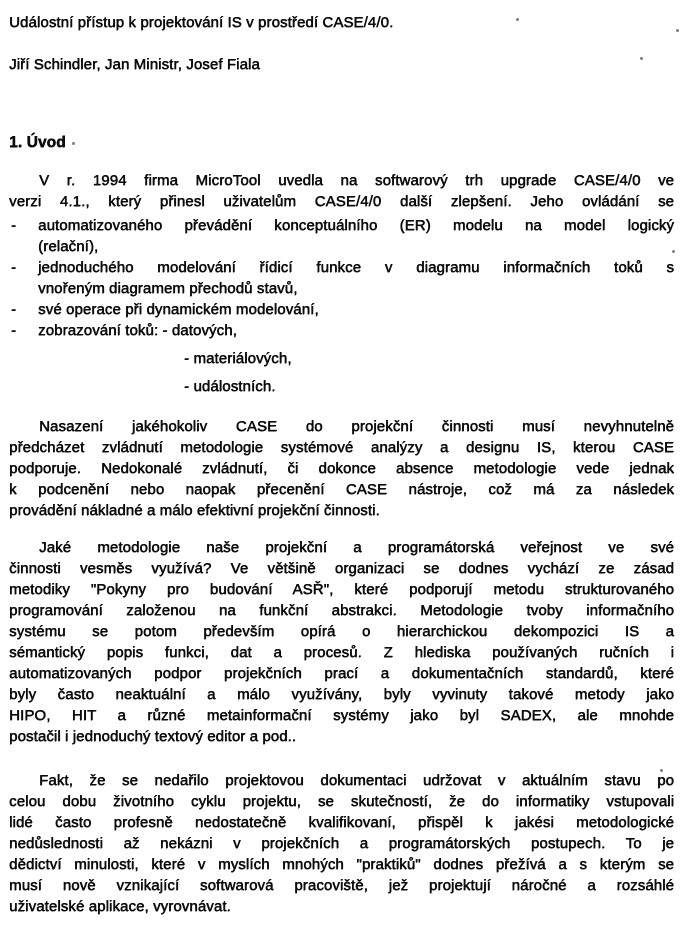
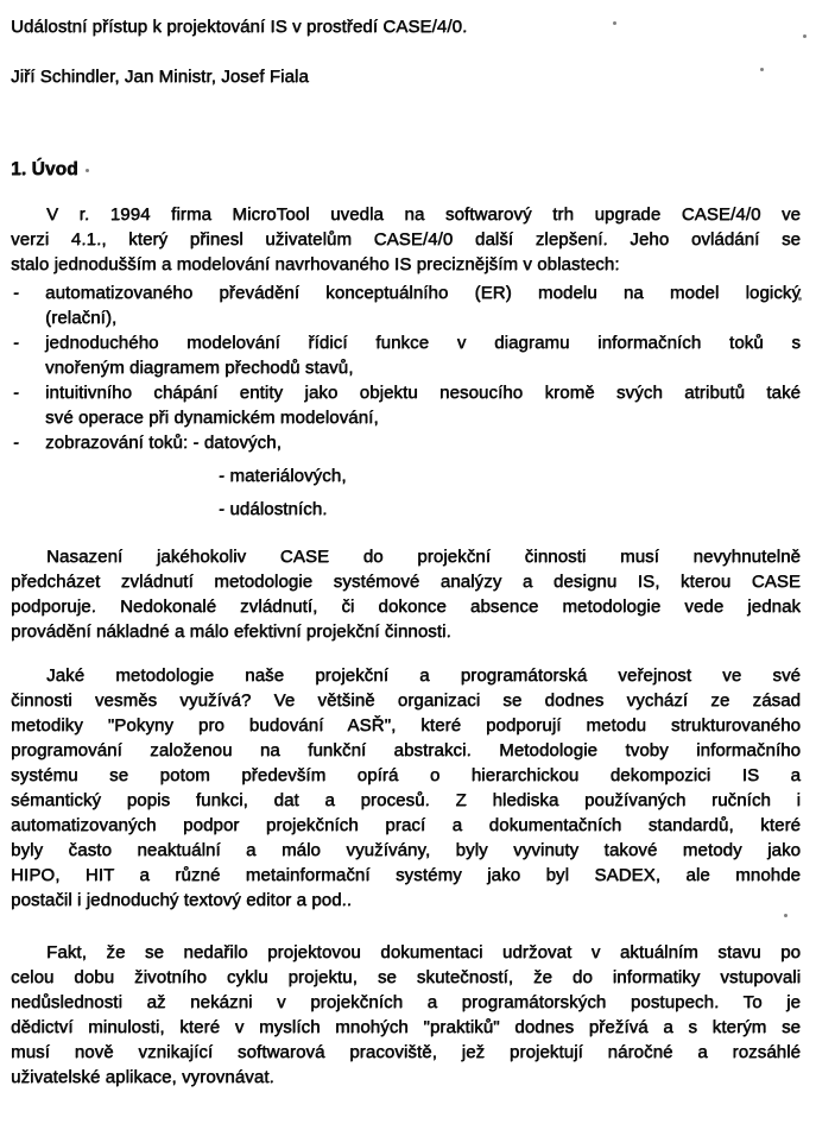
  Událostní přístup k projektování IS v prostředí CASE/4/0.
  Jiří Schindler, Jan Ministr, Josef Fiala
  1. Úvod
  V r. 1994 firma MicroTool uvedla na softwarový trh upgrade CASE/4/0 ve
  verzi 4.1., který přinesl uživatelům CASE/4/0 další zlepšení. Jeho ovládání se
+ stalo jednodušším a modelování navrhovaného IS preciznějším v oblastech:
  -
  automatizovaného převádění konceptuálního (ER) modelu na model logický
  (relační),
  -
  jednoduchého modelování řídicí funkce v diagramu informačních toků s
  vnořeným diagramem přechodů stavů,
  -
+ intuitivního chápání entity jako objektu nesoucího kromě svých atributů také
  své operace při dynamickém modelování,
  -
  zobrazování toků: - datových,
  - materiálových,
  - událostních.
  Nasazení jakéhokoliv CASE do projekční činnosti musí nevyhnutelně
  předcházet zvládnutí metodologie systémové analýzy a designu IS, kterou CASE
  podporuje. Nedokonalé zvládnutí, či dokonce absence metodologie vede jednak
- k podcenění nebo naopak přecenění CASE nástroje, což má za následek
  provádění nákladné a málo efektivní projekční činnosti.
  Jaké metodologie naše projekční a programátorská veřejnost ve své
  činnosti vesměs využívá? Ve většině organizaci se dodnes vychází ze zásad
  metodiky "Pokyny pro budování ASŘ", které podporují metodu strukturovaného
  programování založenou na funkční abstrakci. Metodologie tvoby informačního
  systému se potom především opírá o hierarchickou dekompozici IS a
  sémantický popis funkci, dat a procesů. Z hlediska používaných ručních i
  automatizovaných podpor projekčních prací a dokumentačních standardů, které
  byly často neaktuální a málo využívány, byly vyvinuty takové metody jako
  HIPO, HIT a různé metainformační systémy jako byl SADEX, ale mnohde
  postačil i jednoduchý textový editor a pod..
  Fakt, že se nedařilo projektovou dokumentaci udržovat v aktuálním stavu po
  celou dobu životního cyklu projektu, se skutečností, že do informatiky vstupovali
- lidé často profesně nedostatečně kvalifikovaní, přispěl k jakési metodologické
  nedůslednosti až nekázni v projekčních a programátorských postupech. To je
  dědictví minulosti, které v myslích mnohých "praktiků" dodnes přežívá a s kterým se
  musí nově vznikající softwarová pracoviště, jež projektují náročné a rozsáhlé
  uživatelské aplikace, vyrovnávat.
